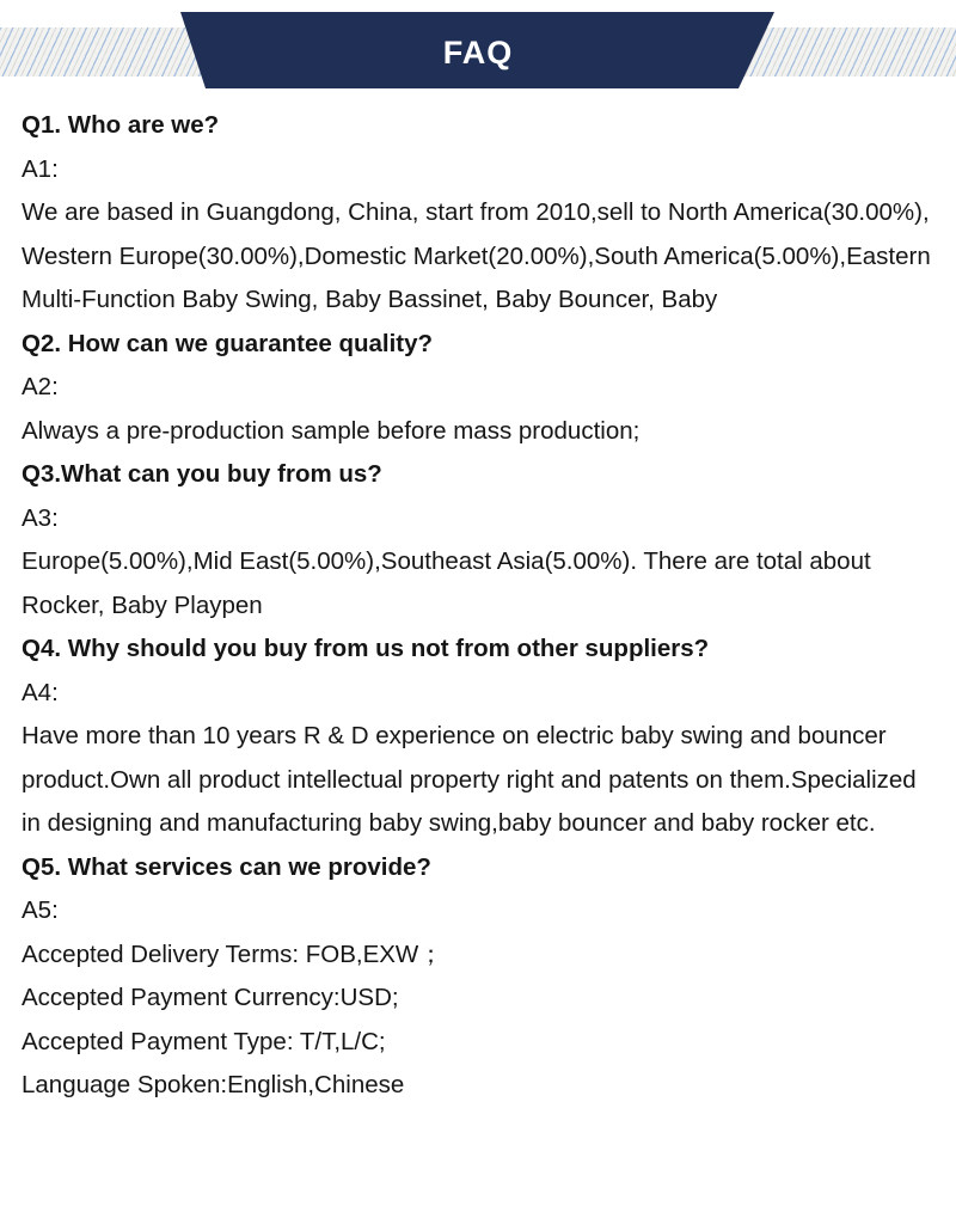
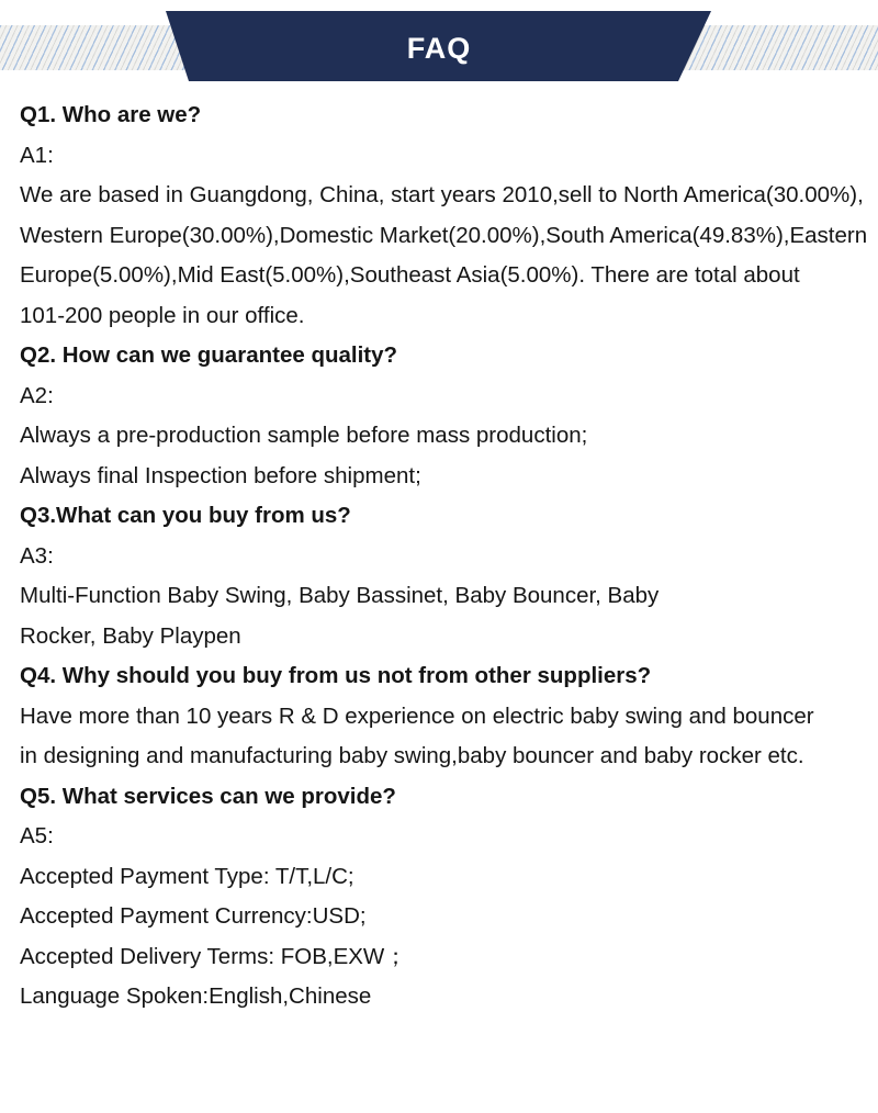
  FAQ
  Q1. Who are we?
  A1:
- We are based in Guangdong, China, start from 2010,sell to North America(30.00%),
+ We are based in Guangdong, China, start years 2010,sell to North America(30.00%),
- Western Europe(30.00%),Domestic Market(20.00%),South America(5.00%),Eastern
+ Western Europe(30.00%),Domestic Market(20.00%),South America(49.83%),Eastern
- Multi-Function Baby Swing, Baby Bassinet, Baby Bouncer, Baby
+ Europe(5.00%),Mid East(5.00%),Southeast Asia(5.00%). There are total about
+ 101-200 people in our office.
  Q2. How can we guarantee quality?
  A2:
  Always a pre-production sample before mass production;
+ Always final Inspection before shipment;
  Q3.What can you buy from us?
  A3:
- Europe(5.00%),Mid East(5.00%),Southeast Asia(5.00%). There are total about
+ Multi-Function Baby Swing, Baby Bassinet, Baby Bouncer, Baby
  Rocker, Baby Playpen
  Q4. Why should you buy from us not from other suppliers?
- A4:
  Have more than 10 years R & D experience on electric baby swing and bouncer
- product.Own all product intellectual property right and patents on them.Specialized
  in designing and manufacturing baby swing,baby bouncer and baby rocker etc.
  Q5. What services can we provide?
  A5:
- Accepted Delivery Terms: FOB,EXW；
+ Accepted Payment Type: T/T,L/C;
  Accepted Payment Currency:USD;
- Accepted Payment Type: T/T,L/C;
+ Accepted Delivery Terms: FOB,EXW；
  Language Spoken:English,Chinese
